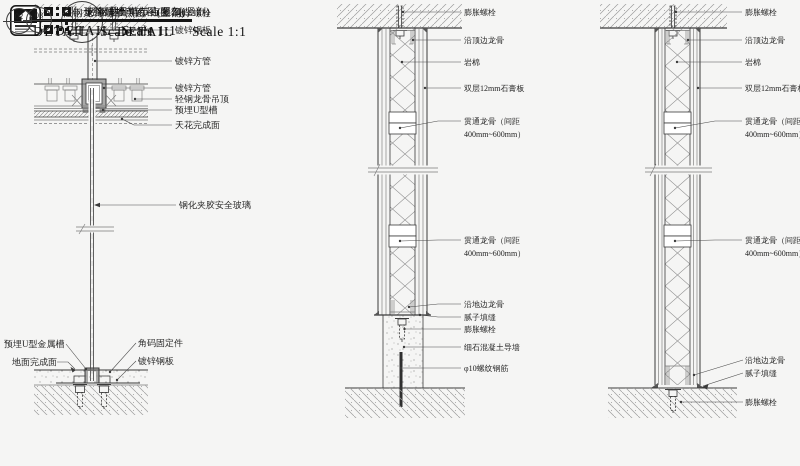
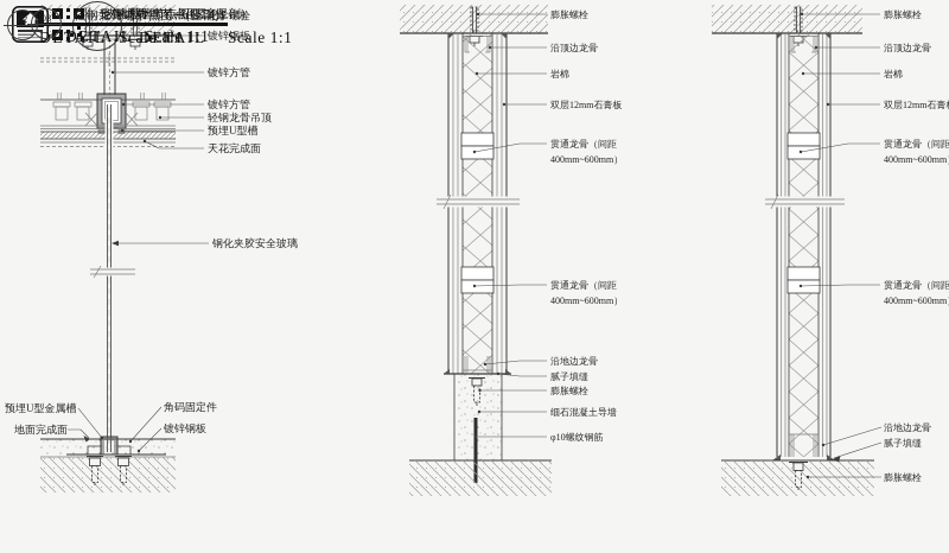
  化学螺栓
  镀锌钢板
  镀锌方管
  镀锌方管
  轻钢龙骨吊顶
  预埋U型槽
  天花完成面
  钢化夹胶安全玻璃
  预埋U型金属槽
  地面完成面
  角码固定件
  镀锌钢板
  膨胀螺栓
  沿顶边龙骨
  岩棉
  双层12mm石膏板
  贯通龙骨（间距
  400mm~600mm）
  贯通龙骨（间距
  400mm~600mm）
  沿地边龙骨
  腻子填缝
  膨胀螺栓
  细石混凝土导墙
  φ10螺纹钢筋
  膨胀螺栓
  沿顶边龙骨
  岩棉
  双层12mm石膏
  贯通龙骨（间距
  400mm~600mm
  贯通龙骨（间距
  400mm~600mm
  沿地边龙骨
  腻子填缝
  膨胀螺栓
- 玻璃隔墙节点图(竖剖)
+ 轻钢龙骨墙节点图二(竖剖)
  DETAIL
  Scale 1:1
  02
  轻钢龙骨墙节点图一(竖剖)
  DETAIL
  Scale 1:1
  03
- 轻钢龙骨墙节点图二(竖剖)
+ 玻璃隔墙节点图(竖剖)
  DETAIL
  Scale 1:1
